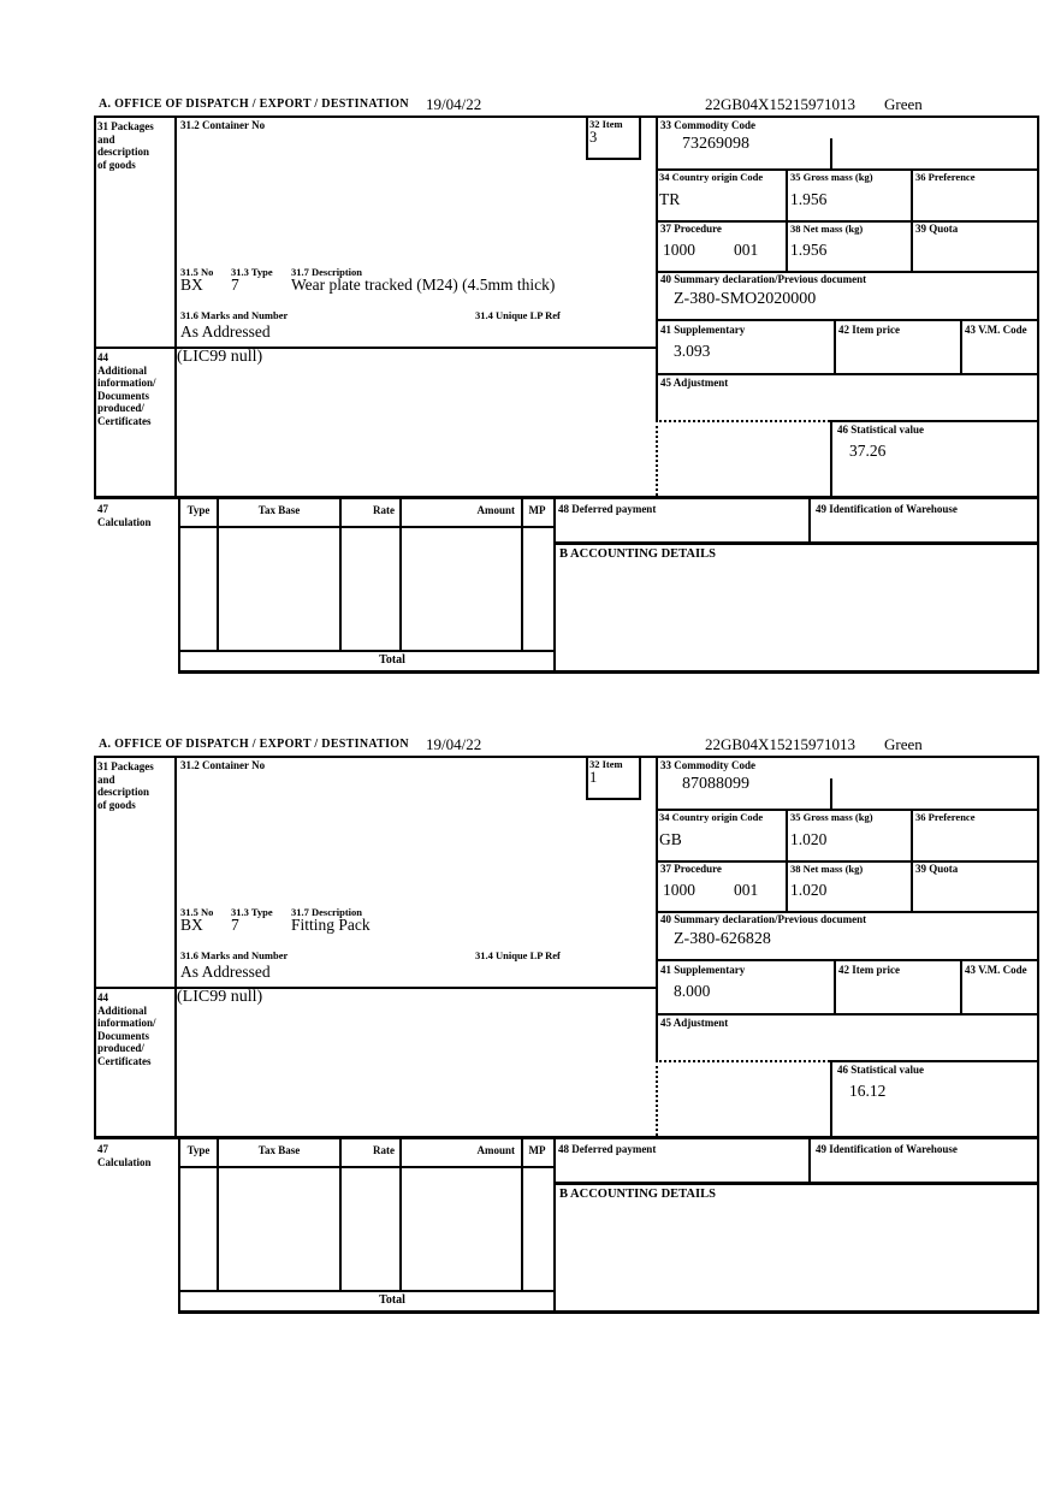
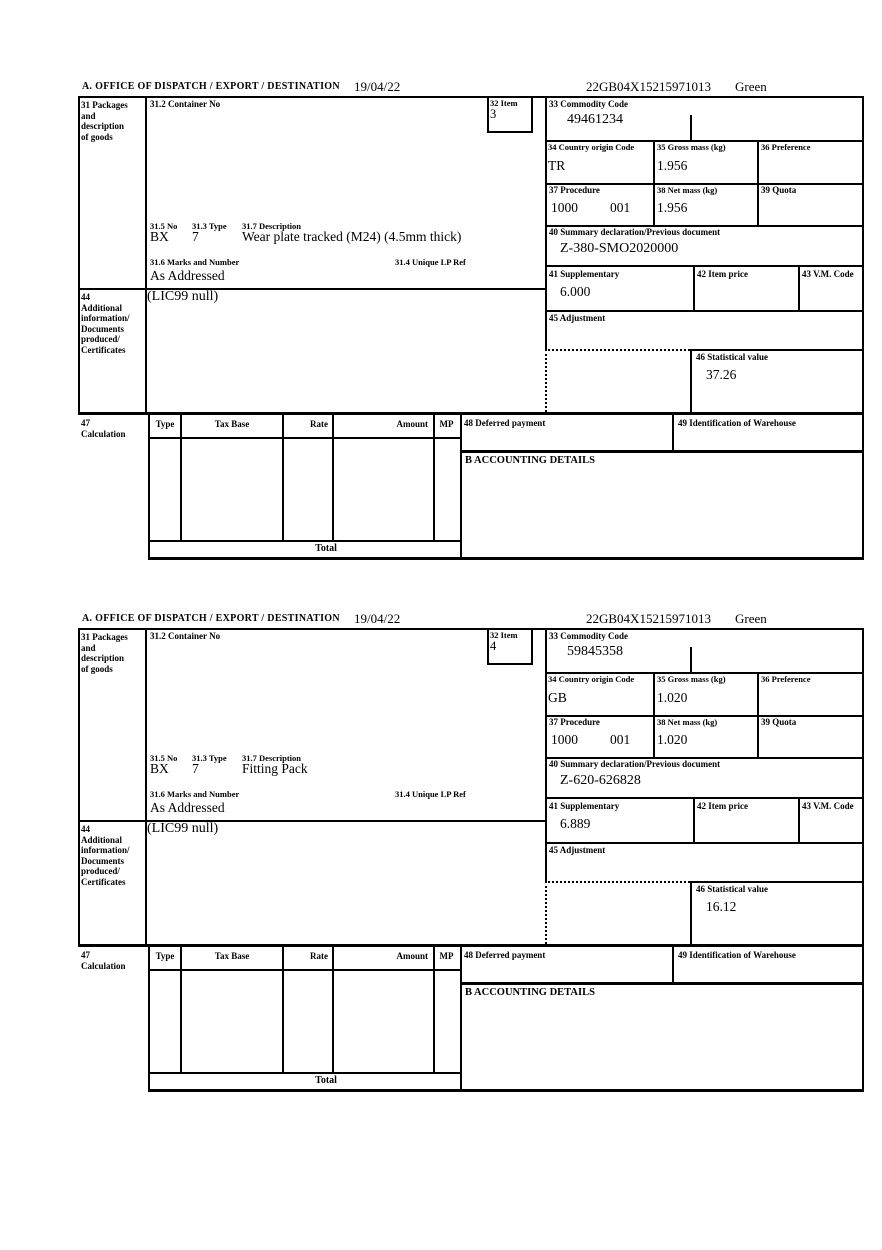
  A. OFFICE OF DISPATCH / EXPORT / DESTINATION
  19/04/22
  22GB04X15215971013
  Green
  31 Packages
  and
  description
  of goods
  44
  Additional
  information/
  Documents
  produced/
  Certificates
  47
  Calculation
  31.2 Container No
  32 Item
  3
  33 Commodity Code
- 73269098
+ 49461234
  34 Country origin Code
  TR
  35 Gross mass (kg)
  1.956
  36 Preference
  37 Procedure
  1000
  001
  38 Net mass (kg)
  1.956
  39 Quota
  40 Summary declaration/Previous document
  Z-380-SMO2020000
  41 Supplementary
- 3.093
+ 6.000
  42 Item price
  43 V.M. Code
  45 Adjustment
  46 Statistical value
  37.26
  31.5 No
  31.3 Type
  31.7 Description
  BX
  7
  Wear plate tracked (M24) (4.5mm thick)
  31.6 Marks and Number
  31.4 Unique LP Ref
  As Addressed
  (LIC99 null)
  Type
  Tax Base
  Rate
  Amount
  MP
  48 Deferred payment
  49 Identification of Warehouse
  B ACCOUNTING DETAILS
  Total
  A. OFFICE OF DISPATCH / EXPORT / DESTINATION
  19/04/22
  22GB04X15215971013
  Green
  31 Packages
  and
  description
  of goods
  44
  Additional
  information/
  Documents
  produced/
  Certificates
  47
  Calculation
  31.2 Container No
  32 Item
- 1
+ 4
  33 Commodity Code
- 87088099
+ 59845358
  34 Country origin Code
  GB
  35 Gross mass (kg)
  1.020
  36 Preference
  37 Procedure
  1000
  001
  38 Net mass (kg)
  1.020
  39 Quota
  40 Summary declaration/Previous document
- Z-380-626828
+ Z-620-626828
  41 Supplementary
- 8.000
+ 6.889
  42 Item price
  43 V.M. Code
  45 Adjustment
  46 Statistical value
  16.12
  31.5 No
  31.3 Type
  31.7 Description
  BX
  7
  Fitting Pack
  31.6 Marks and Number
  31.4 Unique LP Ref
  As Addressed
  (LIC99 null)
  Type
  Tax Base
  Rate
  Amount
  MP
  48 Deferred payment
  49 Identification of Warehouse
  B ACCOUNTING DETAILS
  Total
